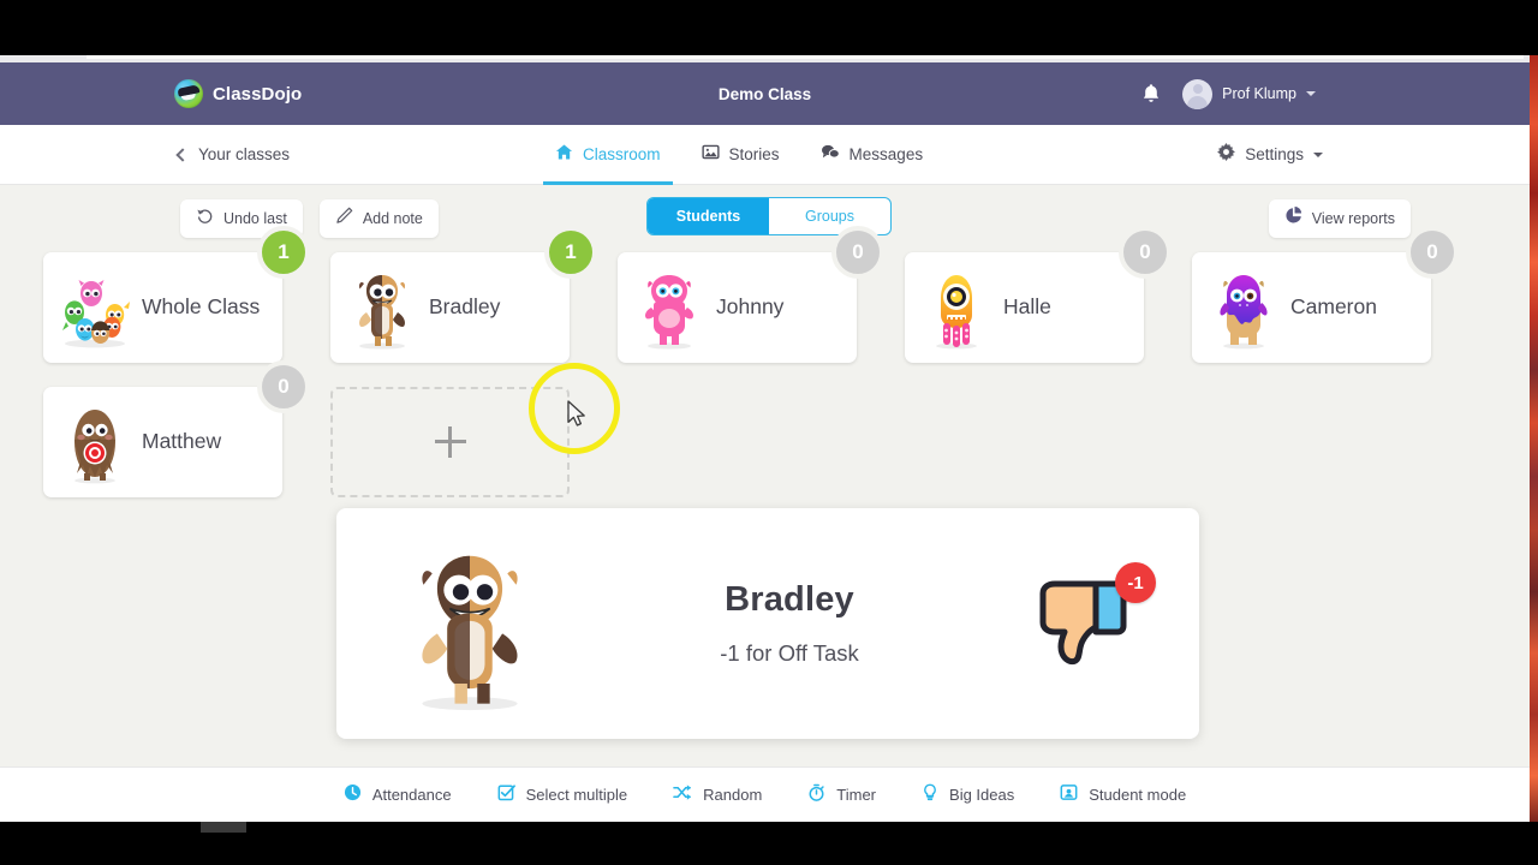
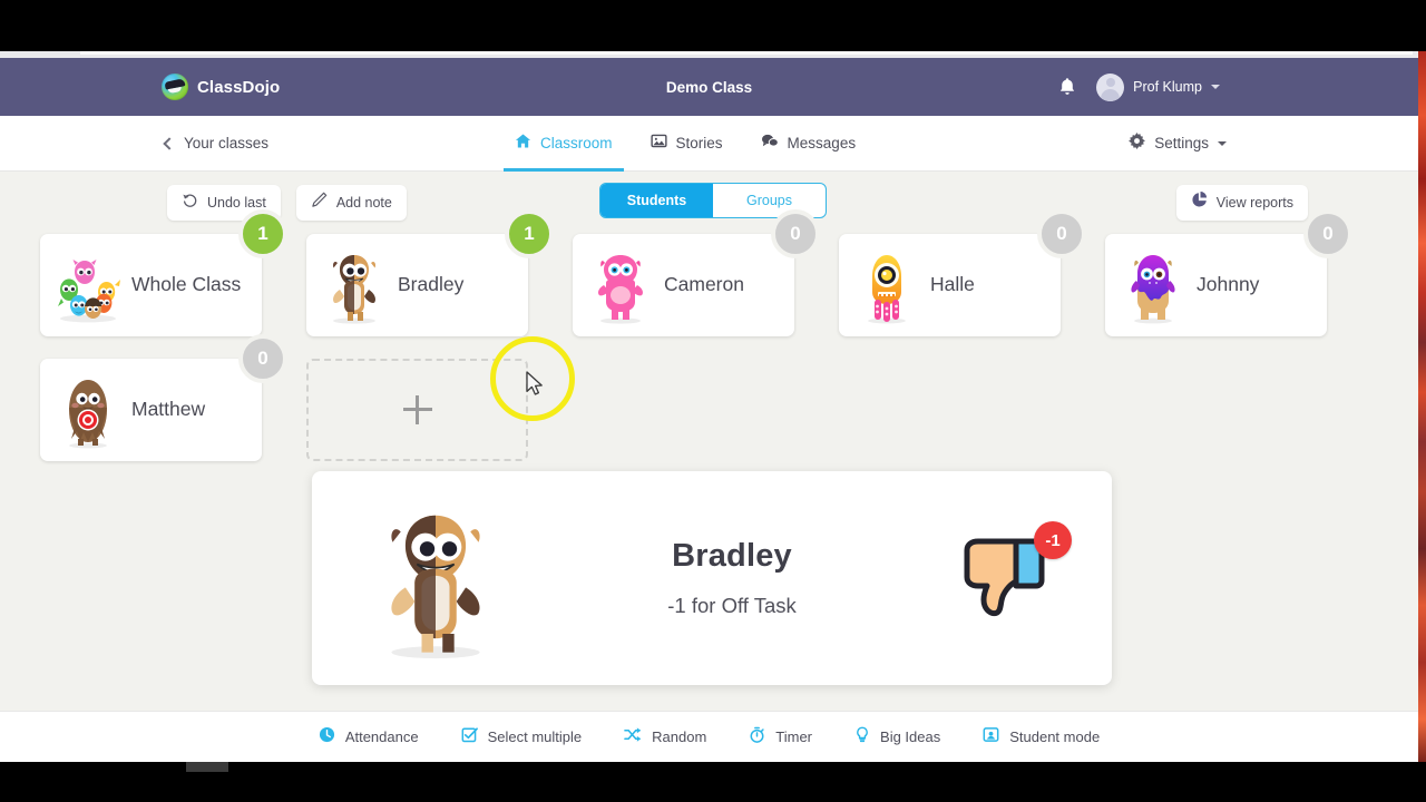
  ClassDojo
  Demo Class
  Prof Klump
  Your classes
  Classroom
  Stories
  Messages
  Settings
  Undo last
  Add note
  Students
  Groups
  View reports
  1
  Whole Class
  1
  Bradley
  0
- Johnny
+ Cameron
  0
  Halle
  0
- Cameron
+ Johnny
  0
  Matthew
  Bradley
  -1 for Off Task
  -1
  Attendance
  Select multiple
  Random
  Timer
  Big Ideas
  Student mode
